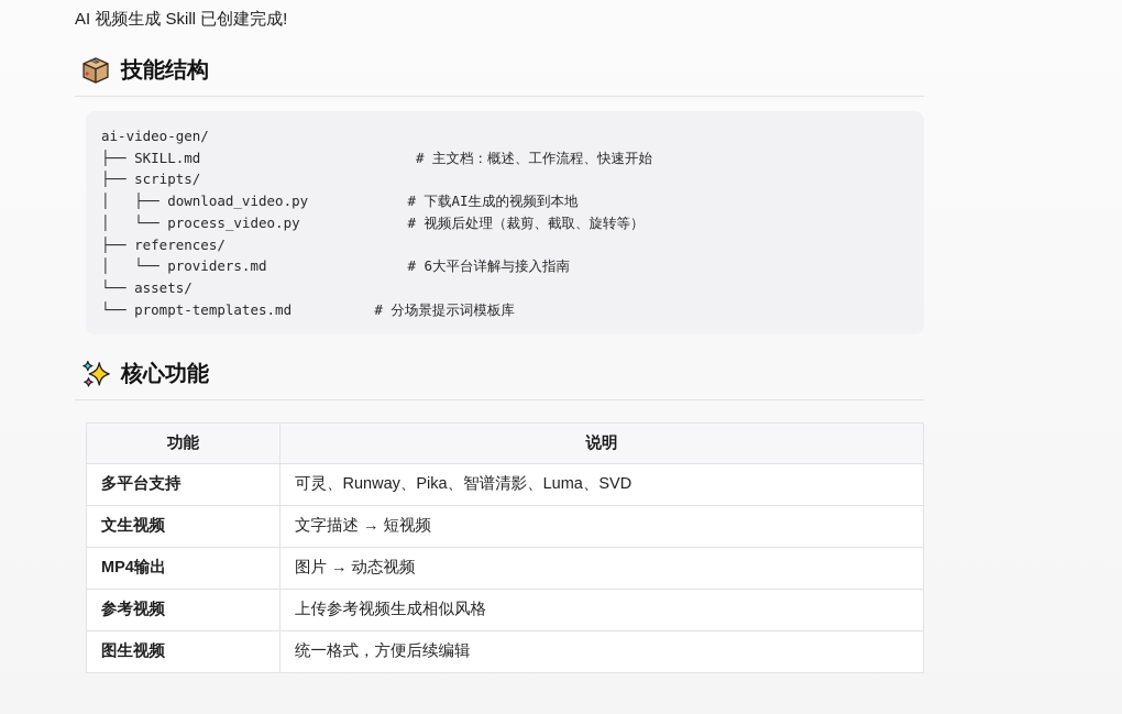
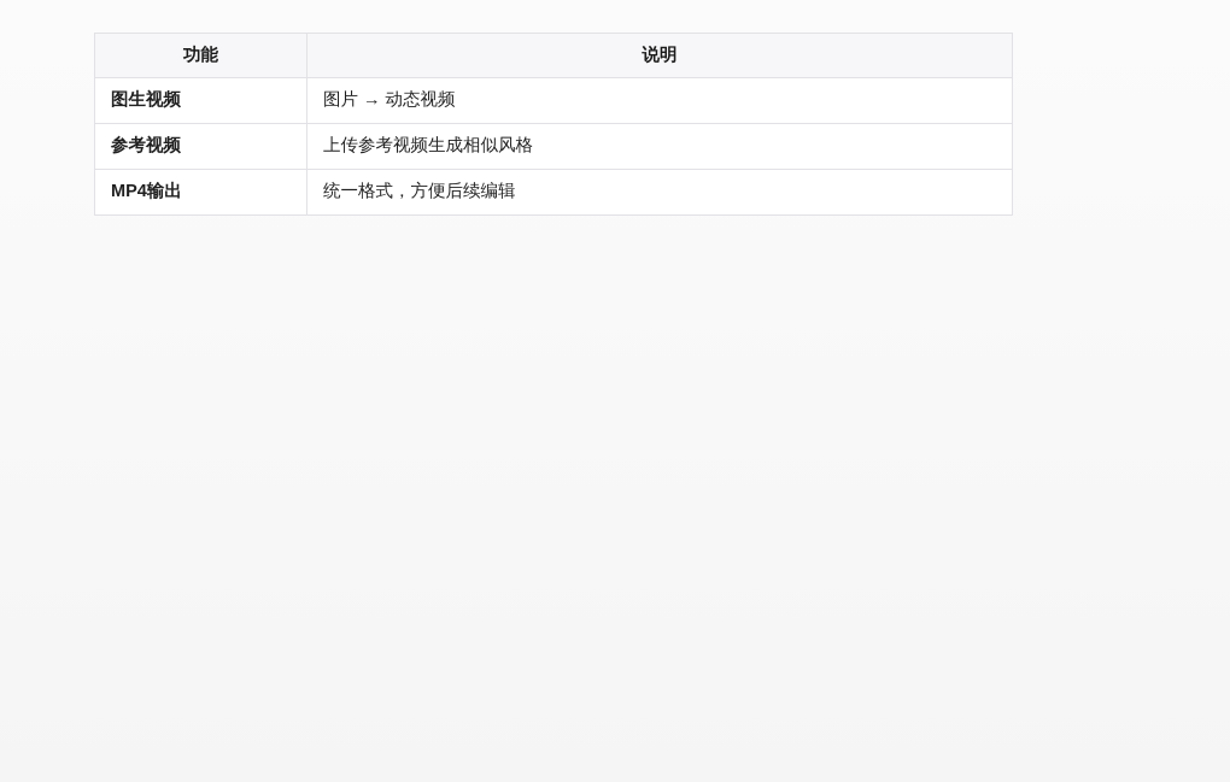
- AI 视频生成 Skill 已创建完成!
- 技能结构
- ai-video-gen/
- ├── SKILL.md # 主文档：概述、工作流程、快速开始
- ├── scripts/
- │ ├── download_video.py # 下载AI生成的视频到本地
- │ └── process_video.py # 视频后处理（裁剪、截取、旋转等）
- ├── references/
- │ └── providers.md # 6大平台详解与接入指南
- └── assets/
- └── prompt-templates.md # 分场景提示词模板库
- 核心功能
  功能	说明
- 多平台支持	可灵、Runway、Pika、智谱清影、Luma、SVD
- 文生视频	文字描述 → 短视频
- MP4输出	图片 → 动态视频
+ 图生视频	图片 → 动态视频
  参考视频	上传参考视频生成相似风格
- 图生视频	统一格式，方便后续编辑
+ MP4输出	统一格式，方便后续编辑
